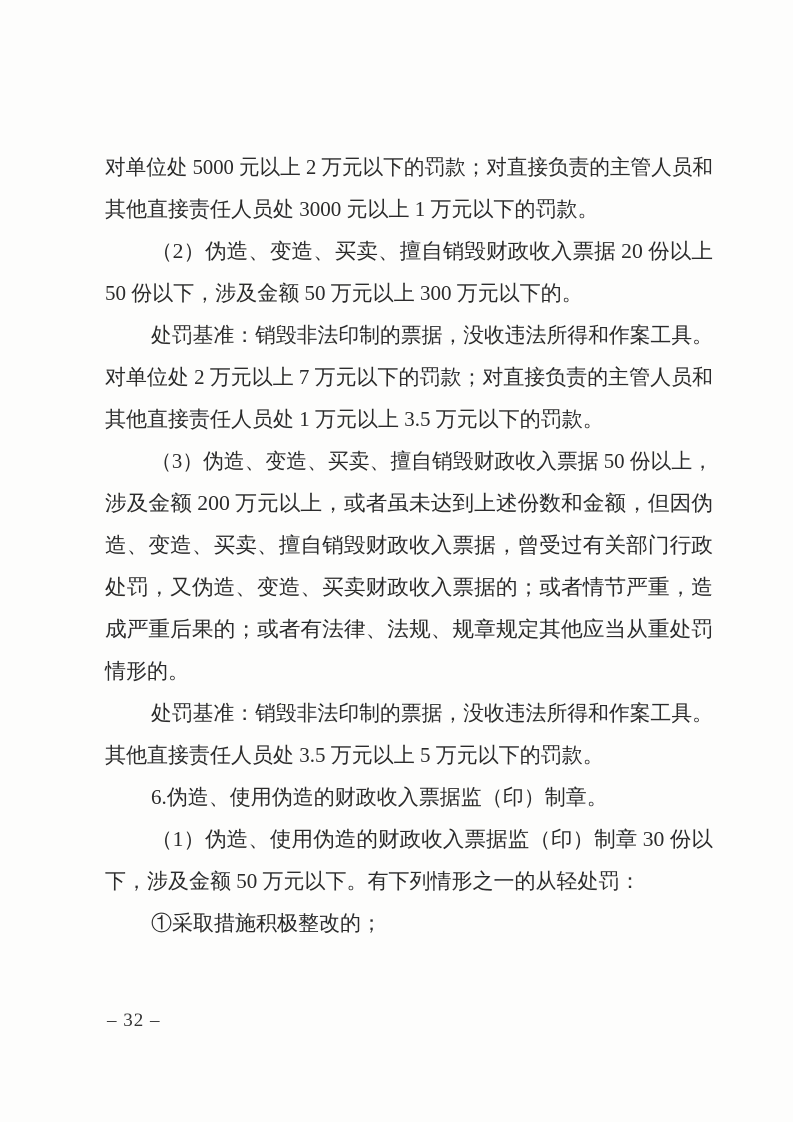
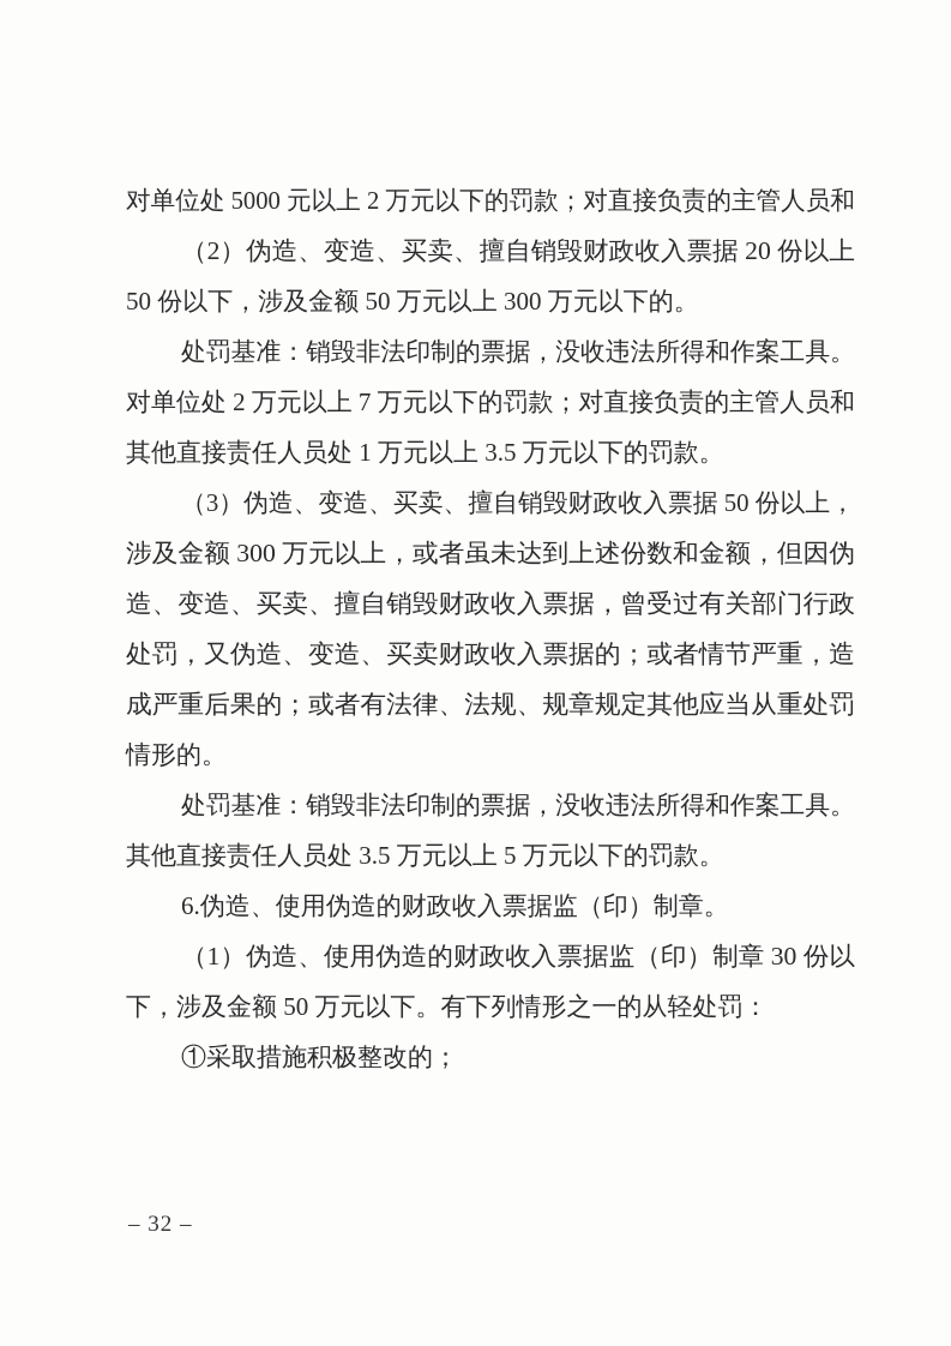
  对单位处 5000 元以上 2 万元以下的罚款；对直接负责的主管人员和
- 其他直接责任人员处 3000 元以上 1 万元以下的罚款。
  （2）伪造、变造、买卖、擅自销毁财政收入票据 20 份以上
  50 份以下，涉及金额 50 万元以上 300 万元以下的。
  处罚基准：销毁非法印制的票据，没收违法所得和作案工具。
  对单位处 2 万元以上 7 万元以下的罚款；对直接负责的主管人员和
  其他直接责任人员处 1 万元以上 3.5 万元以下的罚款。
  （3）伪造、变造、买卖、擅自销毁财政收入票据 50 份以上，
- 涉及金额 200 万元以上，或者虽未达到上述份数和金额，但因伪
+ 涉及金额 300 万元以上，或者虽未达到上述份数和金额，但因伪
  造、变造、买卖、擅自销毁财政收入票据，曾受过有关部门行政
  处罚，又伪造、变造、买卖财政收入票据的；或者情节严重，造
  成严重后果的；或者有法律、法规、规章规定其他应当从重处罚
  情形的。
  处罚基准：销毁非法印制的票据，没收违法所得和作案工具。
  其他直接责任人员处 3.5 万元以上 5 万元以下的罚款。
  6.伪造、使用伪造的财政收入票据监（印）制章。
  （1）伪造、使用伪造的财政收入票据监（印）制章 30 份以
  下，涉及金额 50 万元以下。有下列情形之一的从轻处罚：
  ①采取措施积极整改的；
  – 32 –
